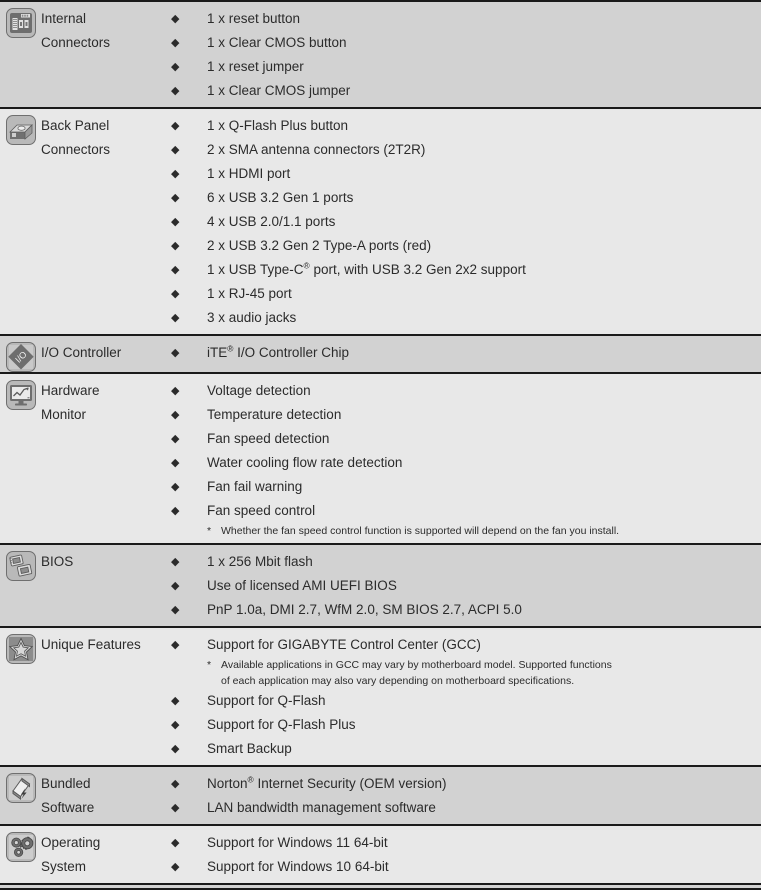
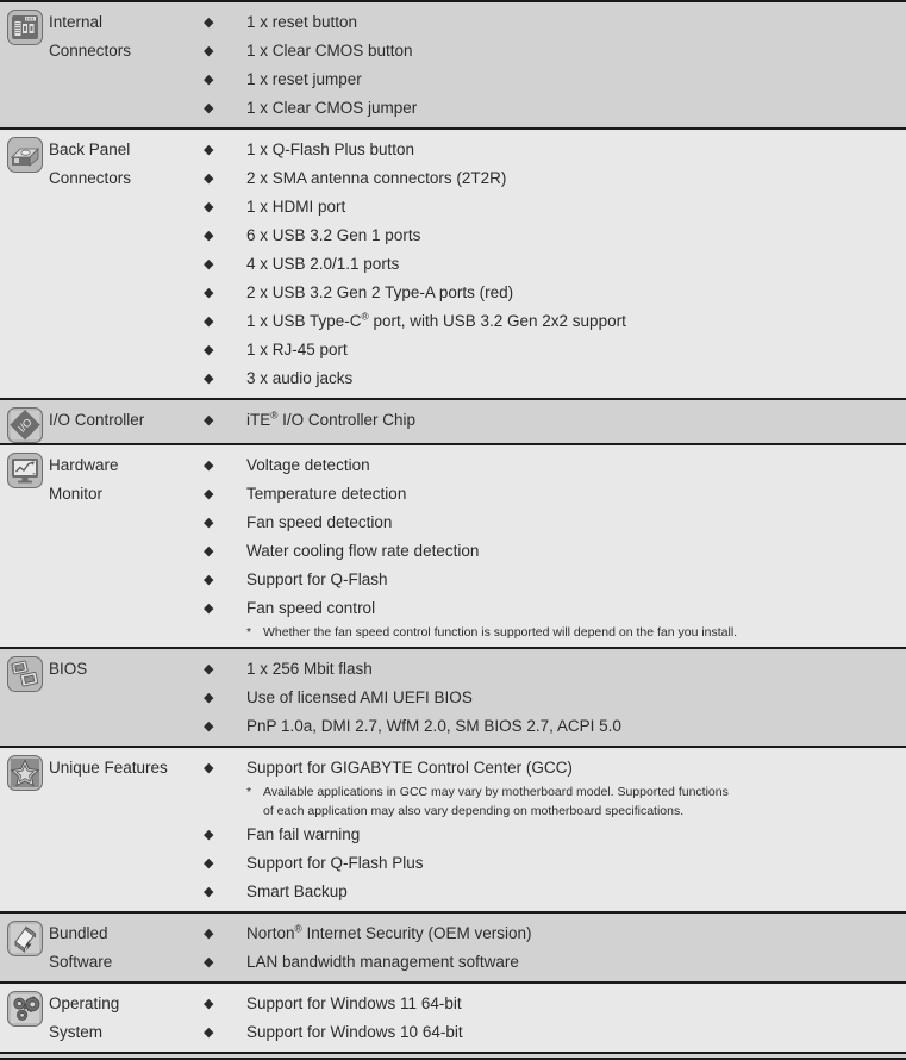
  Internal
  Connectors
  ◆
  1 x reset button
  ◆
  1 x Clear CMOS button
  ◆
  1 x reset jumper
  ◆
  1 x Clear CMOS jumper
  Back Panel
  Connectors
  ◆
  1 x Q-Flash Plus button
  ◆
  2 x SMA antenna connectors (2T2R)
  ◆
  1 x HDMI port
  ◆
  6 x USB 3.2 Gen 1 ports
  ◆
  4 x USB 2.0/1.1 ports
  ◆
  2 x USB 3.2 Gen 2 Type-A ports (red)
  ◆
  1 x USB Type-C® port, with USB 3.2 Gen 2x2 support
  ◆
  1 x RJ-45 port
  ◆
  3 x audio jacks
  I/O Controller
  ◆
  iTE® I/O Controller Chip
  Hardware
  Monitor
  ◆
  Voltage detection
  ◆
  Temperature detection
  ◆
  Fan speed detection
  ◆
  Water cooling flow rate detection
  ◆
- Fan fail warning
+ Support for Q-Flash
  ◆
  Fan speed control
  *
  Whether the fan speed control function is supported will depend on the fan you install.
  BIOS
  ◆
  1 x 256 Mbit flash
  ◆
  Use of licensed AMI UEFI BIOS
  ◆
  PnP 1.0a, DMI 2.7, WfM 2.0, SM BIOS 2.7, ACPI 5.0
  Unique Features
  ◆
  Support for GIGABYTE Control Center (GCC)
  *
  Available applications in GCC may vary by motherboard model. Supported functions
  of each application may also vary depending on motherboard specifications.
  ◆
- Support for Q-Flash
+ Fan fail warning
  ◆
  Support for Q-Flash Plus
  ◆
  Smart Backup
  Bundled
  Software
  ◆
  Norton® Internet Security (OEM version)
  ◆
  LAN bandwidth management software
  Operating
  System
  ◆
  Support for Windows 11 64-bit
  ◆
  Support for Windows 10 64-bit
